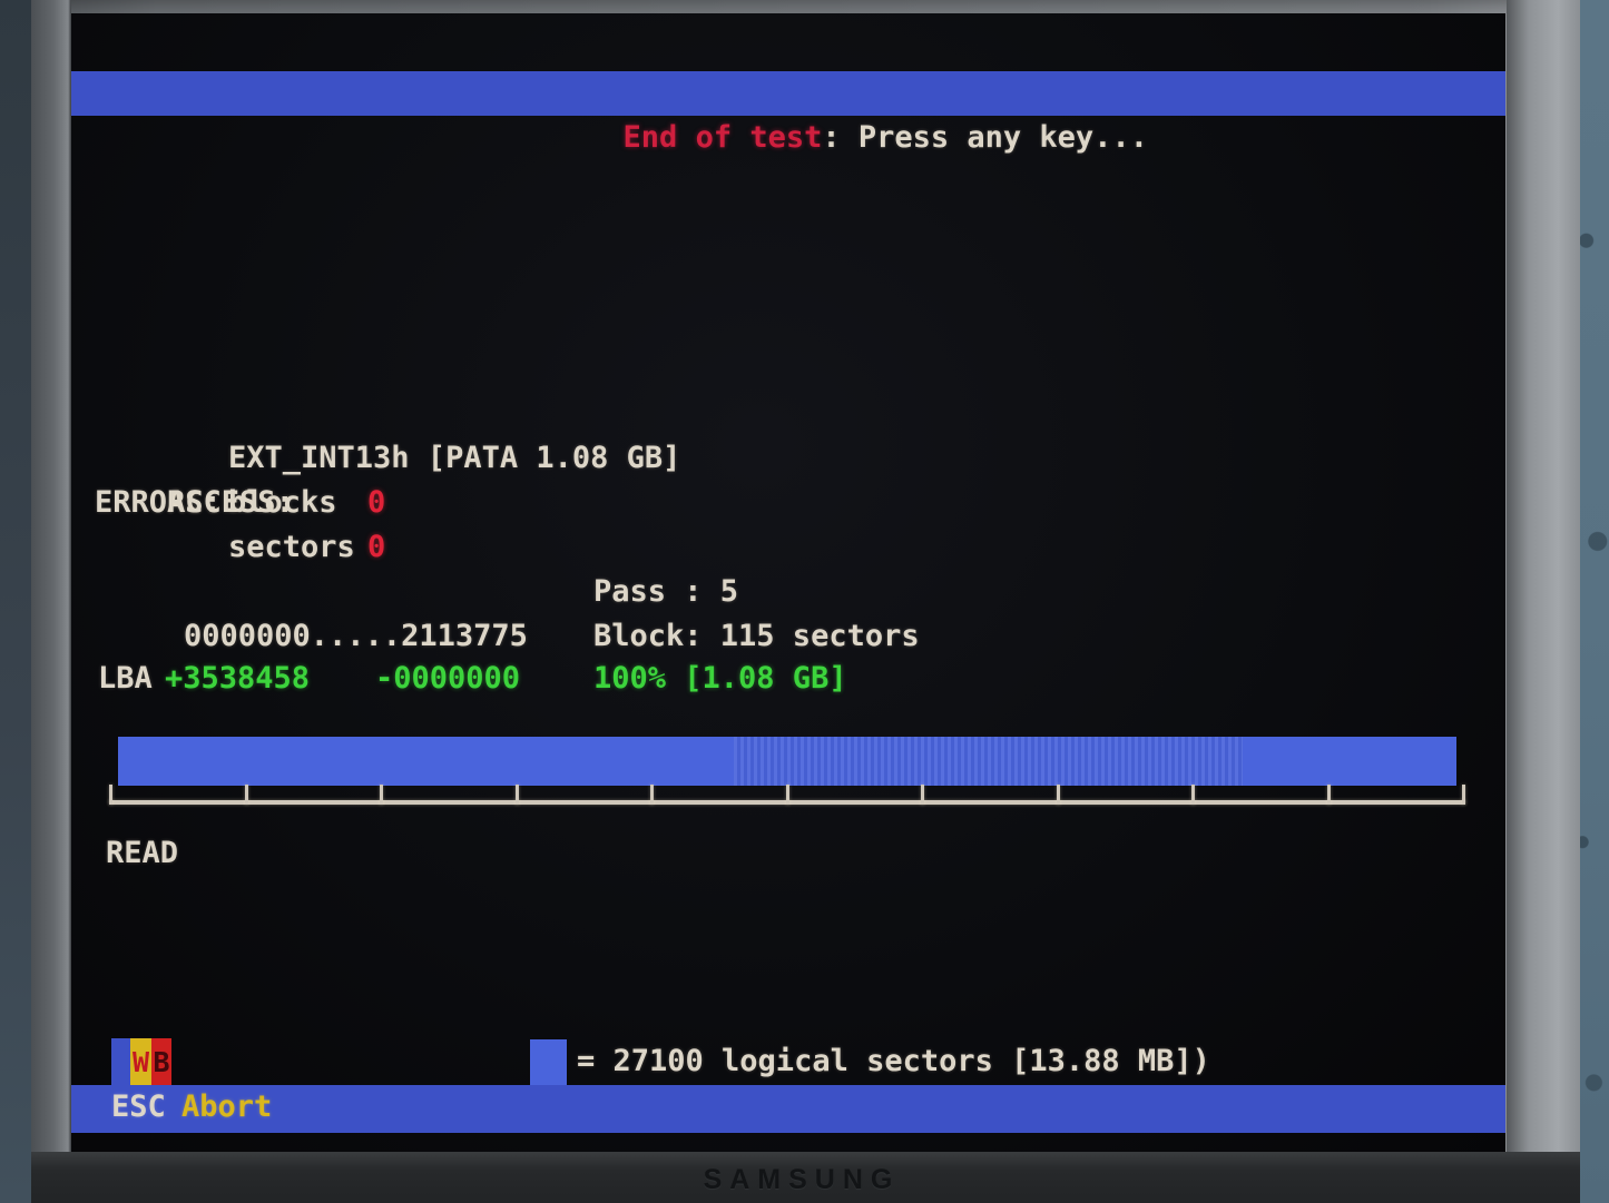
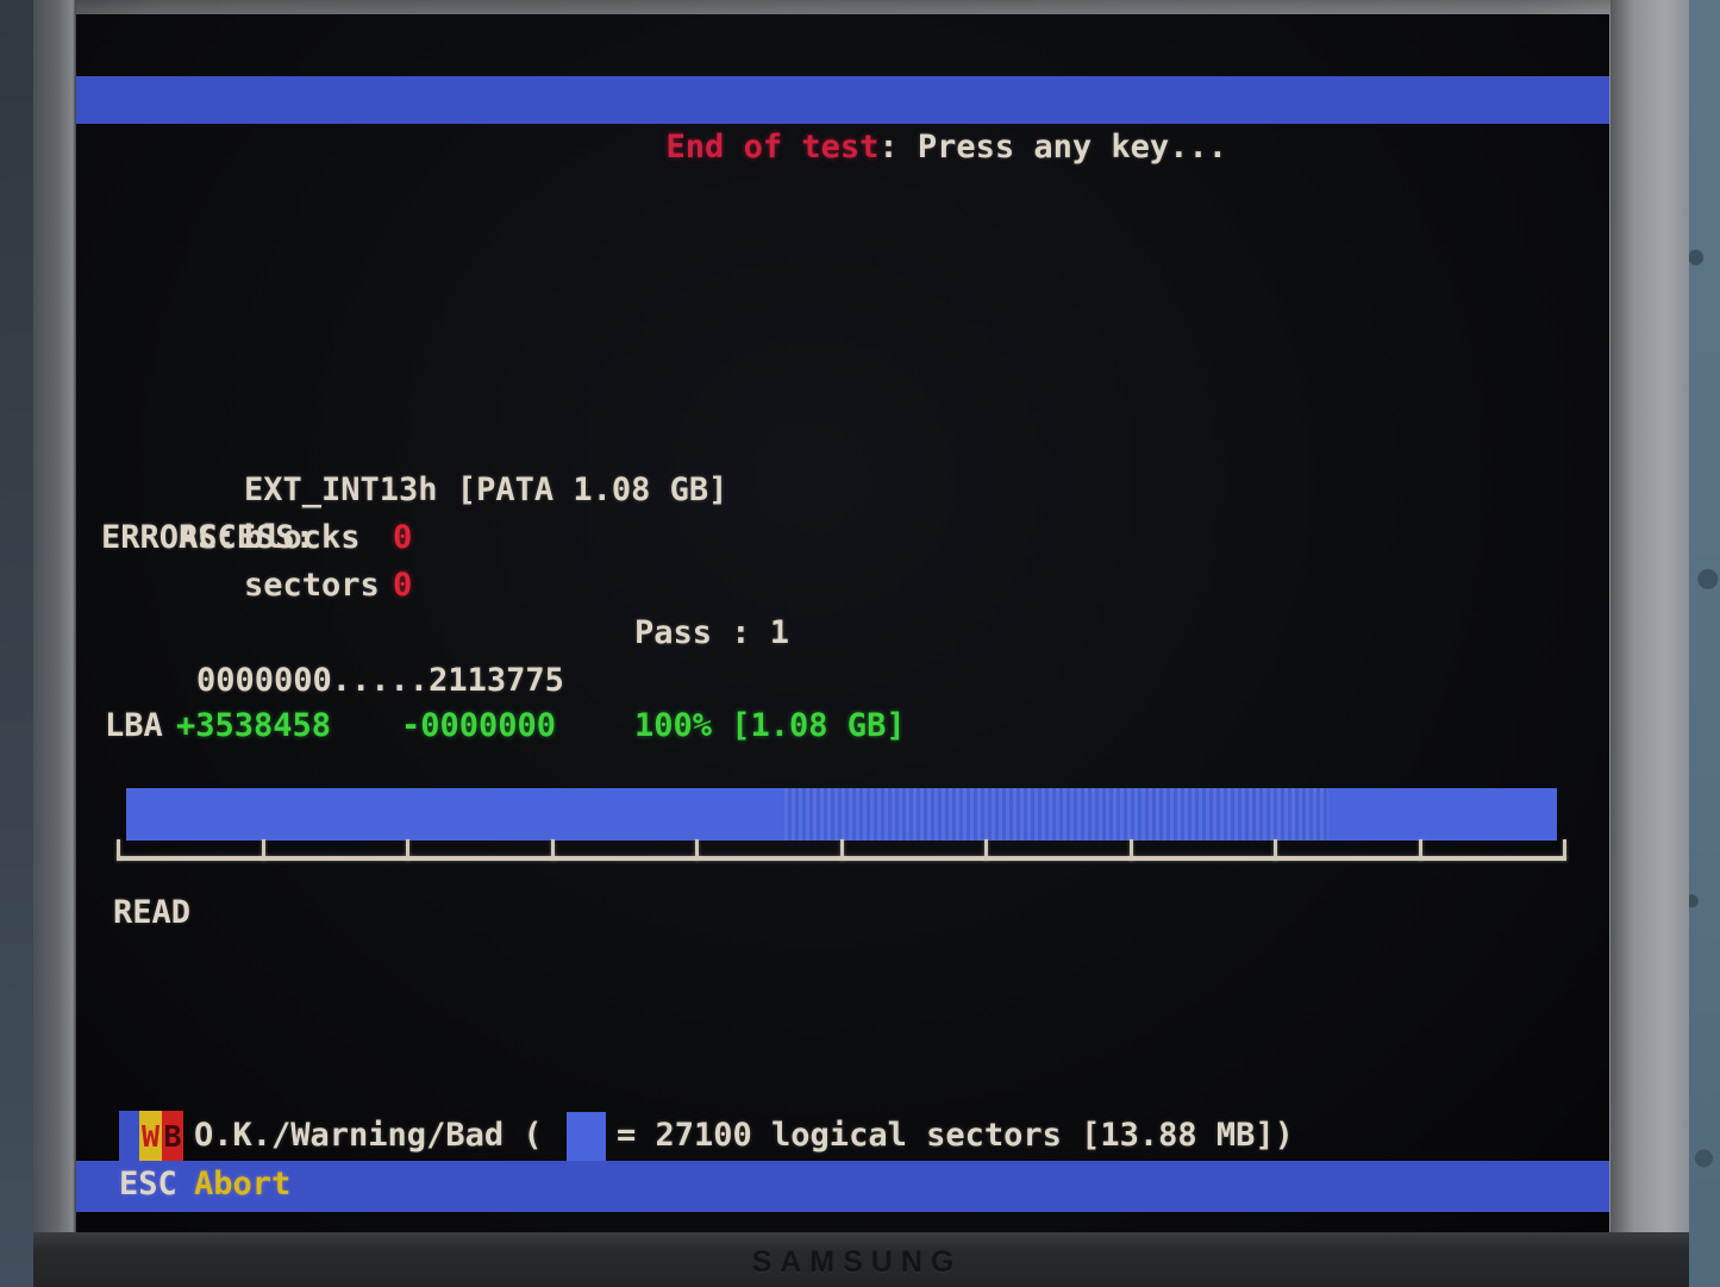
  SAMSUNG
  End of test: Press any key...
  ACCESS:
  EXT_INT13h [PATA 1.08 GB]
  ERRORS:
  blocks
  0
  sectors
  0
- Pass : 5
+ Pass : 1
  0000000.....2113775
- Block: 115 sectors
  LBA
  +3538458
  -0000000
  100% [1.08 GB]
  READ
  W
  B
+ O.K./Warning/Bad (
  = 27100 logical sectors [13.88 MB])
  ESC
  Abort
